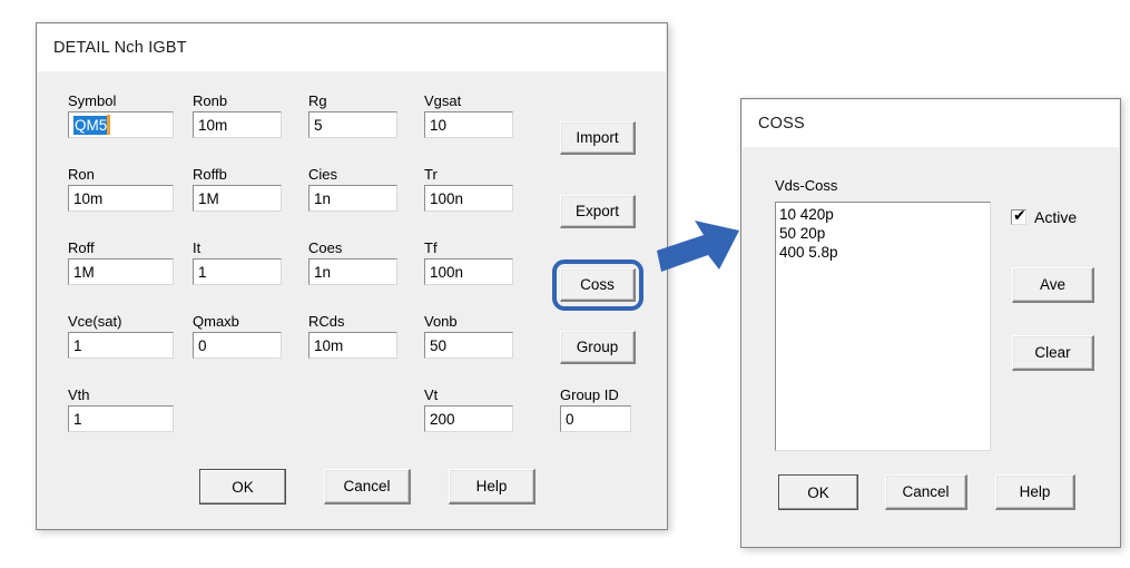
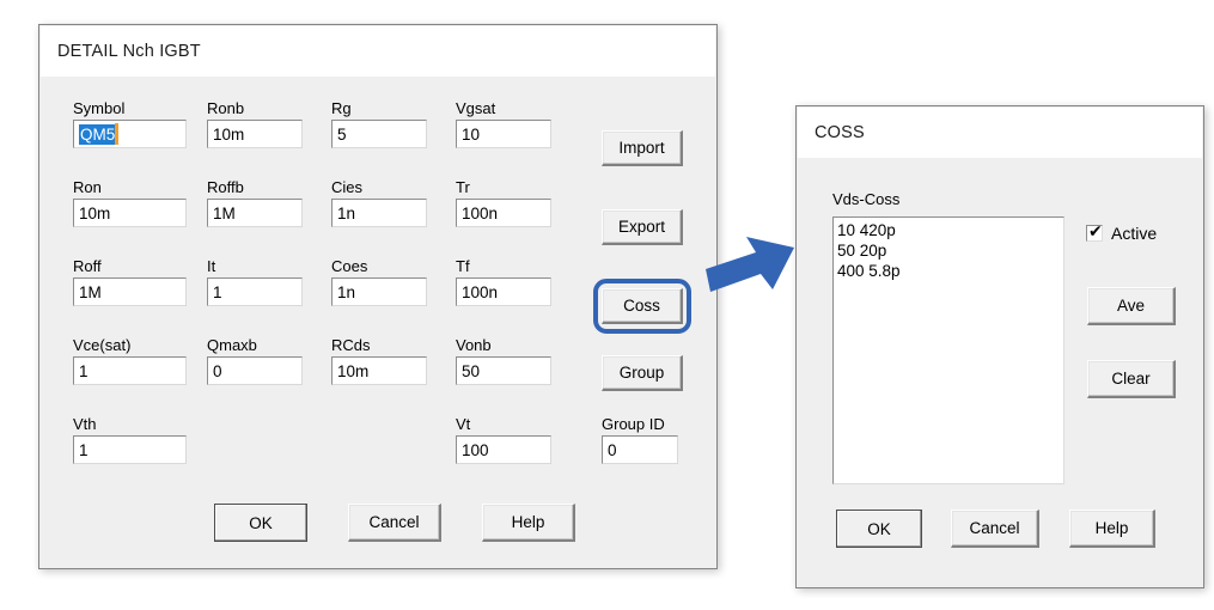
  DETAIL Nch IGBT
  Symbol
  QM5
  Ronb
  10m
  Rg
  5
  Vgsat
  10
  Ron
  10m
  Roffb
  1M
  Cies
  1n
  Tr
  100n
  Roff
  1M
  It
  1
  Coes
  1n
  Tf
  100n
  Vce(sat)
  1
  Qmaxb
  0
  RCds
  10m
  Vonb
  50
  Vth
  1
  Vt
- 200
+ 100
  Group ID
  0
  Import
  Export
  Coss
  Group
  OK
  Cancel
  Help
  COSS
  Vds-Coss
  10 420p
  50 20p
  400 5.8p
  ✔
  Active
  Ave
  Clear
  OK
  Cancel
  Help
